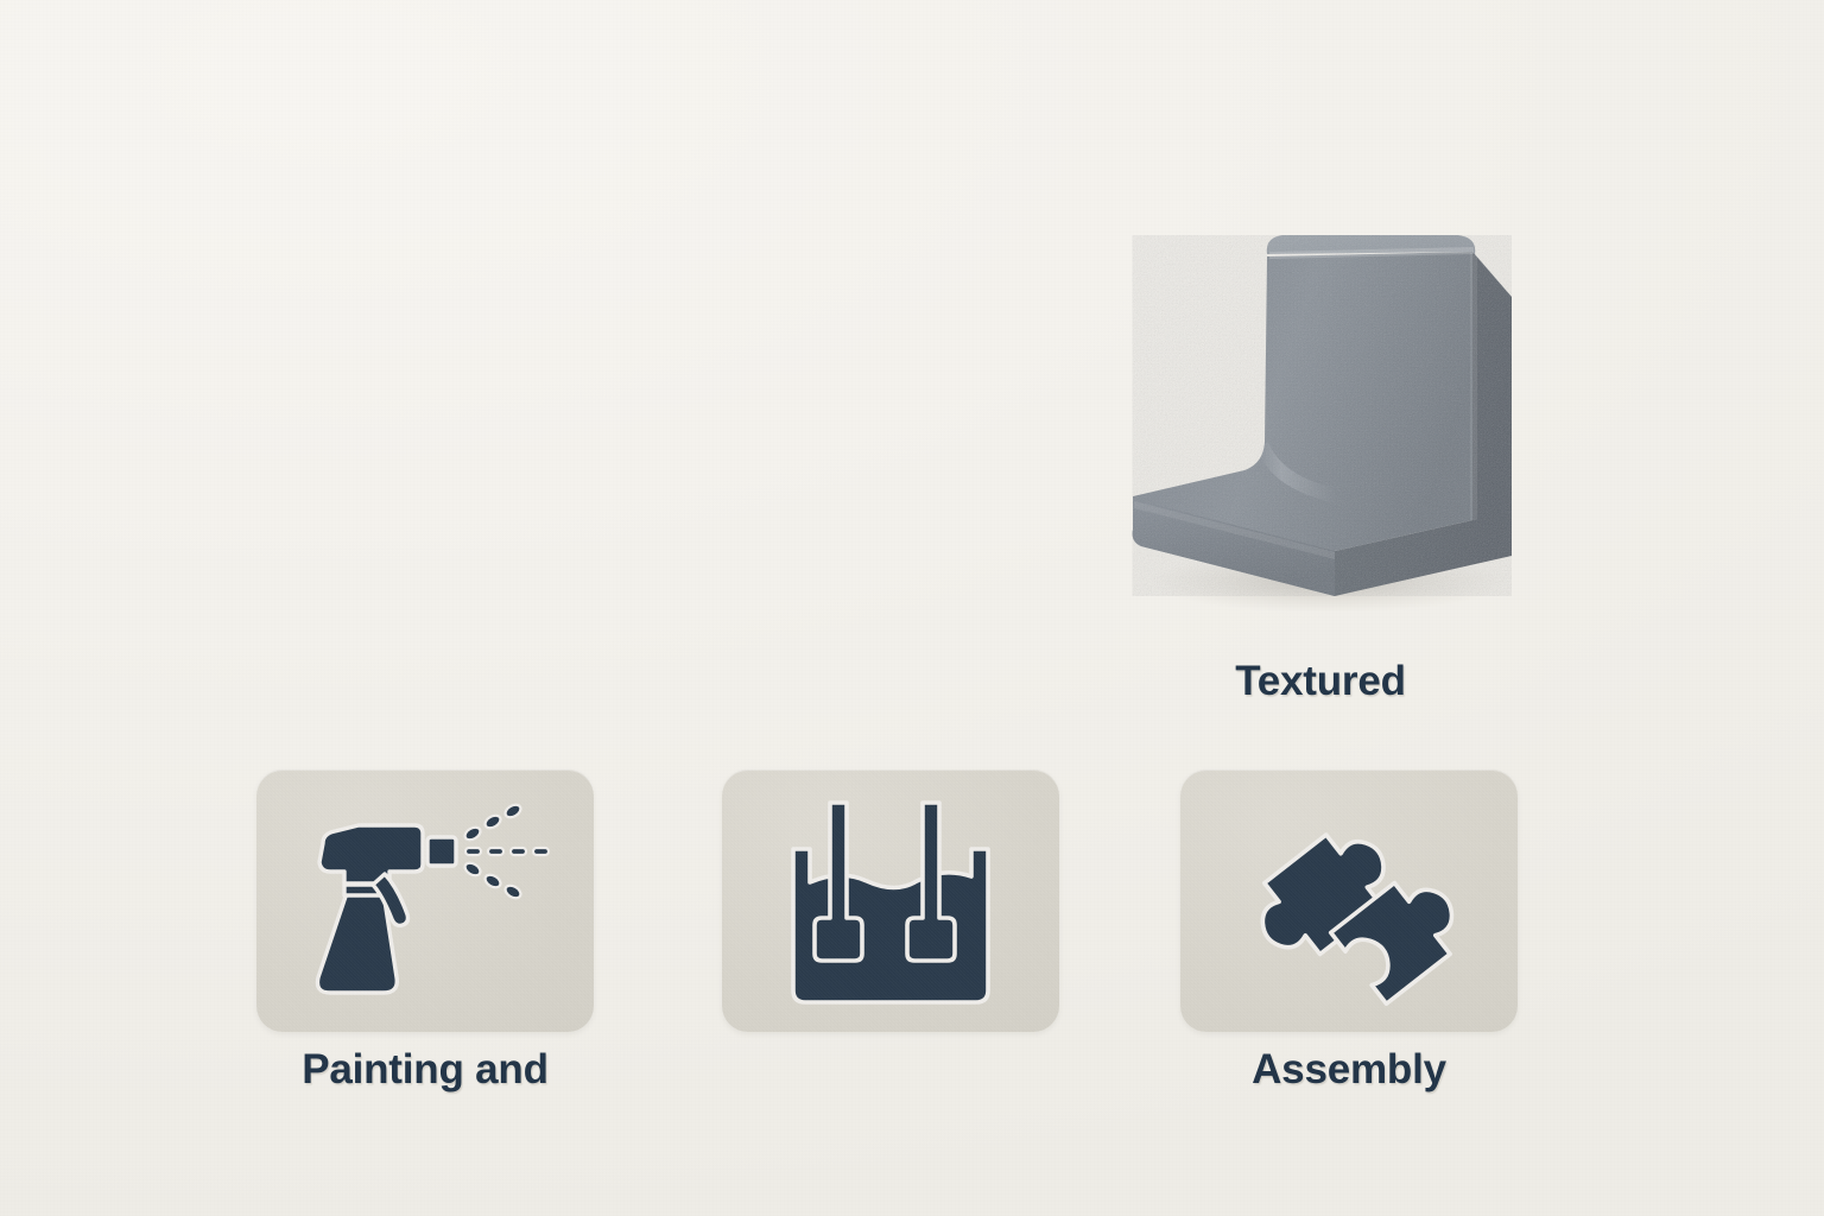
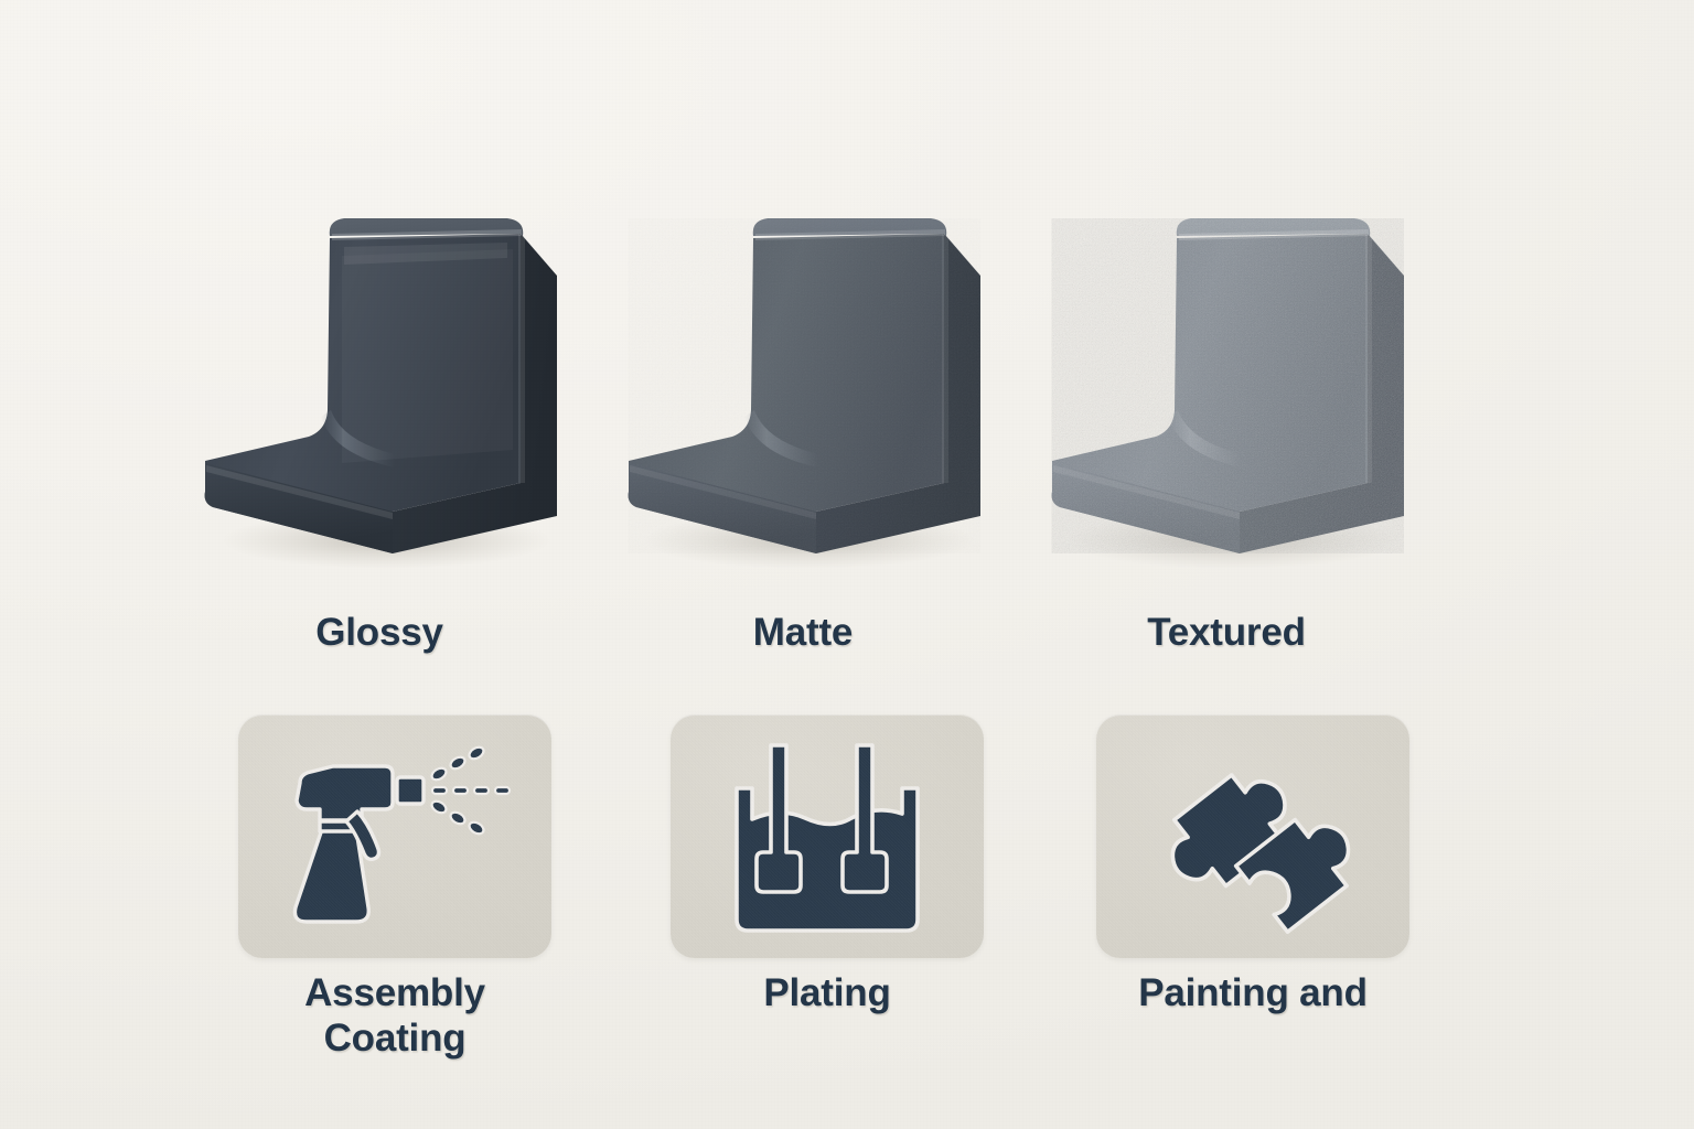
+ Glossy
+ Matte
  Textured
- Painting and
+ Assembly
+ Coating
+ Plating
- Assembly
+ Painting and
